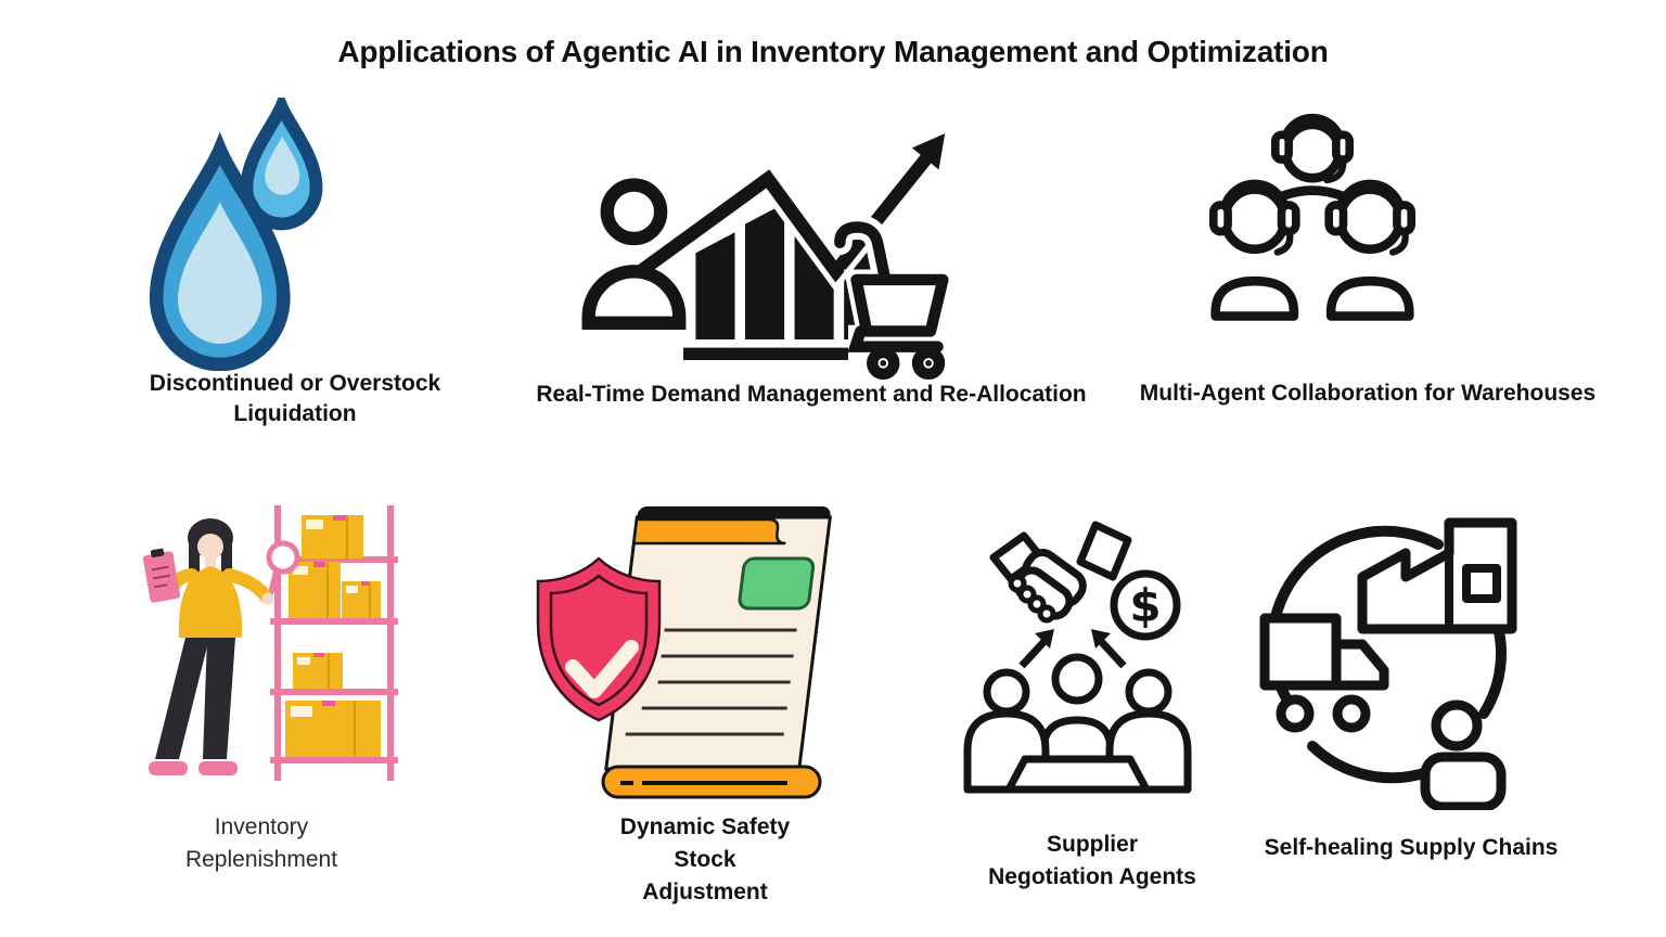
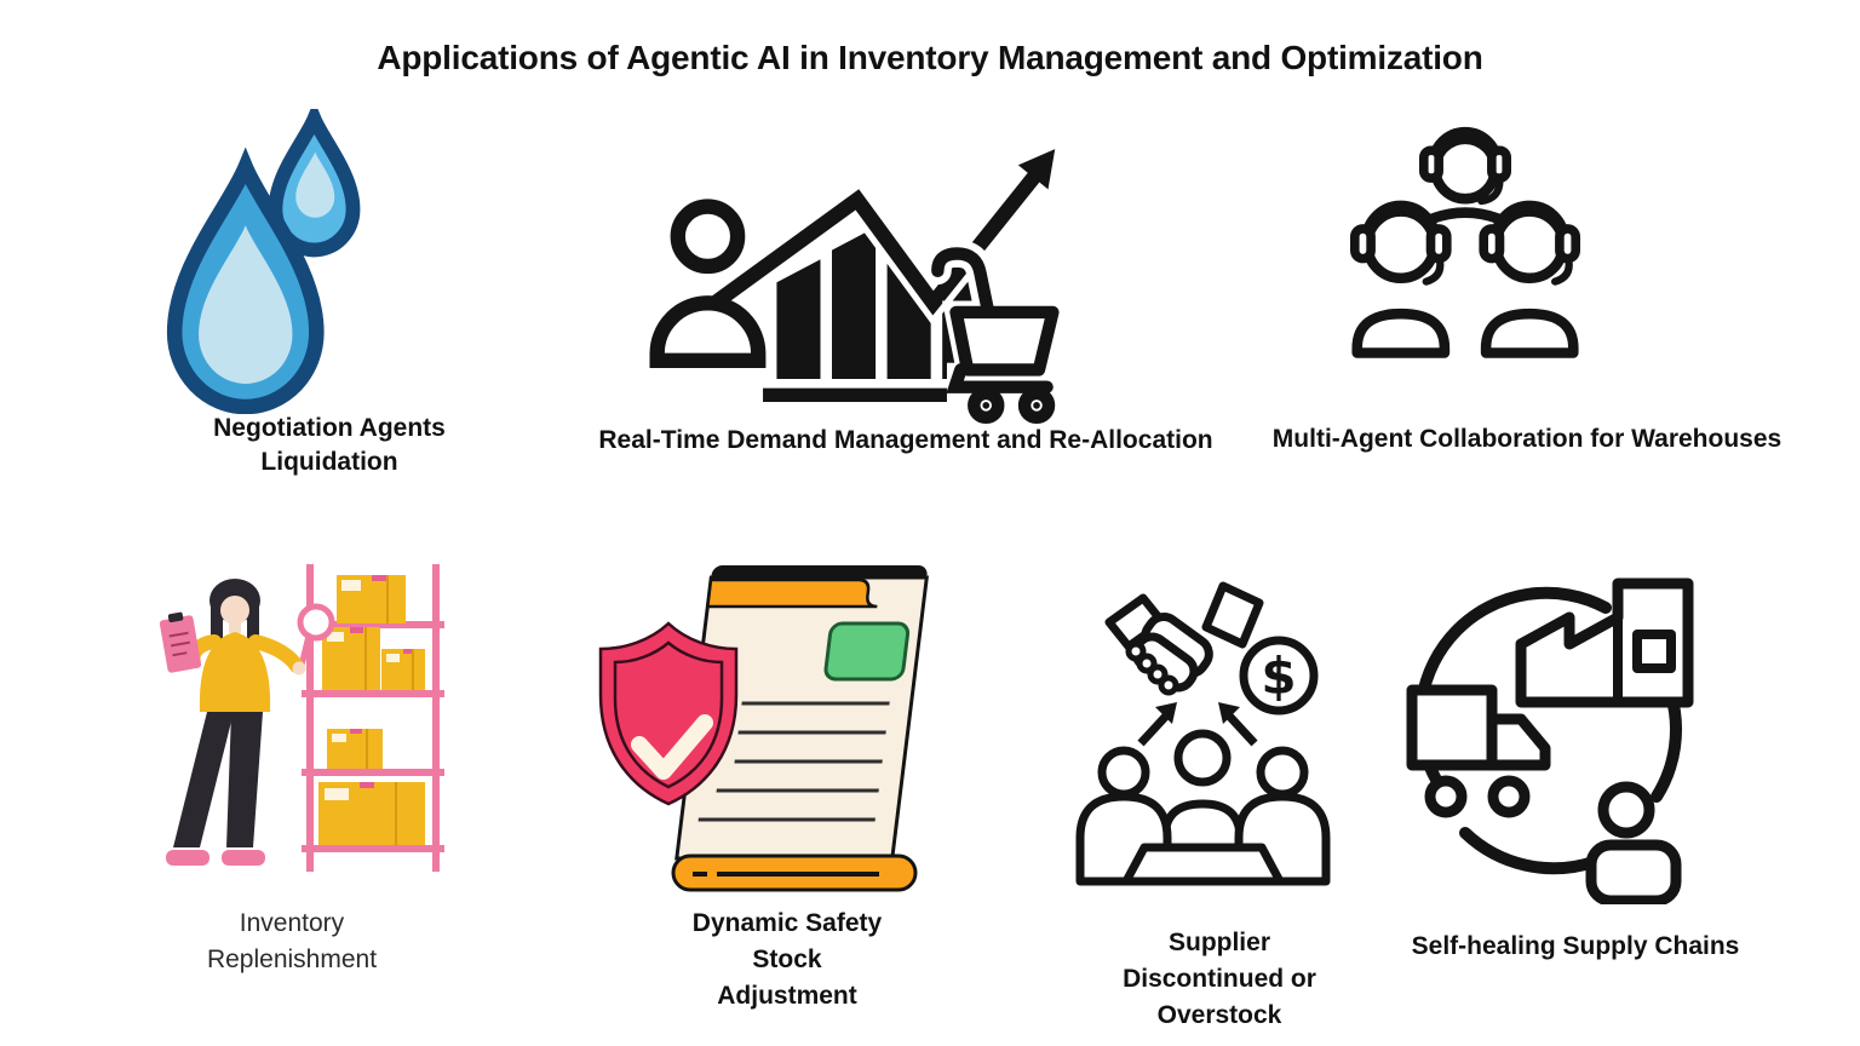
  Applications of Agentic AI in Inventory Management and Optimization
- Discontinued or Overstock
+ Negotiation Agents
  Liquidation
  Real-Time Demand Management and Re-Allocation
  Multi-Agent Collaboration for Warehouses
  Inventory
  Replenishment
  Dynamic Safety
  Stock
  Adjustment
  $
  Supplier
- Negotiation Agents
+ Discontinued or Overstock
  Self-healing Supply Chains
